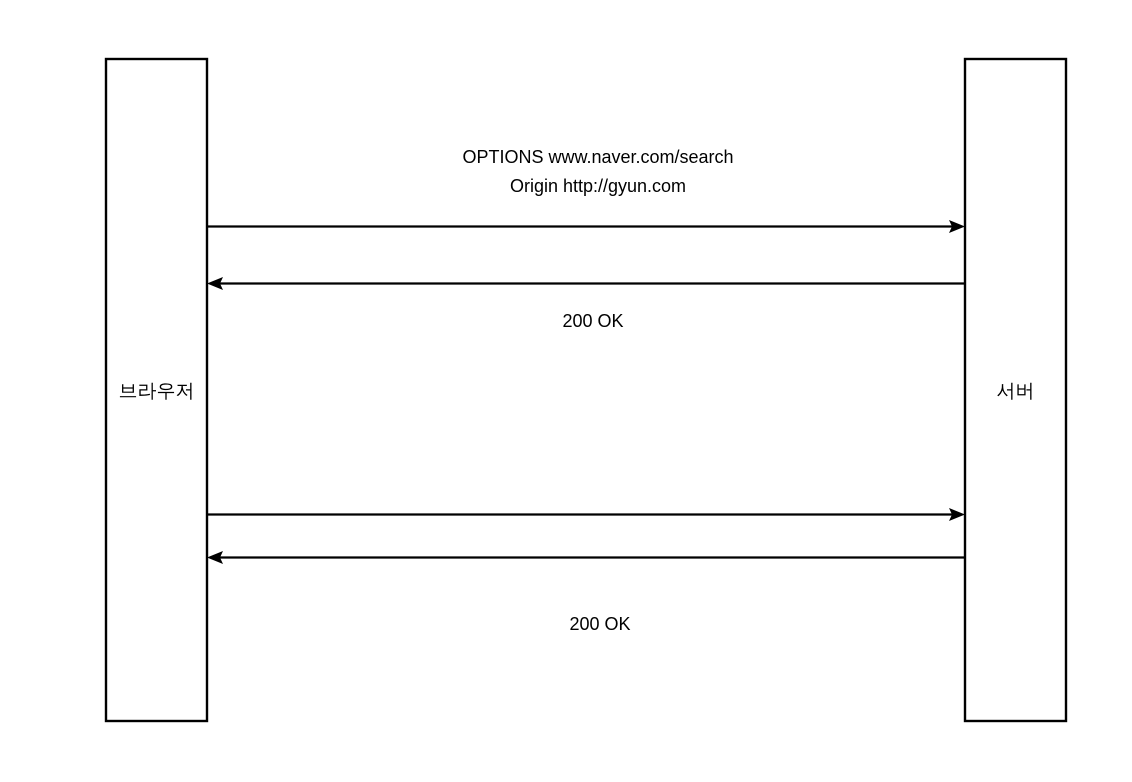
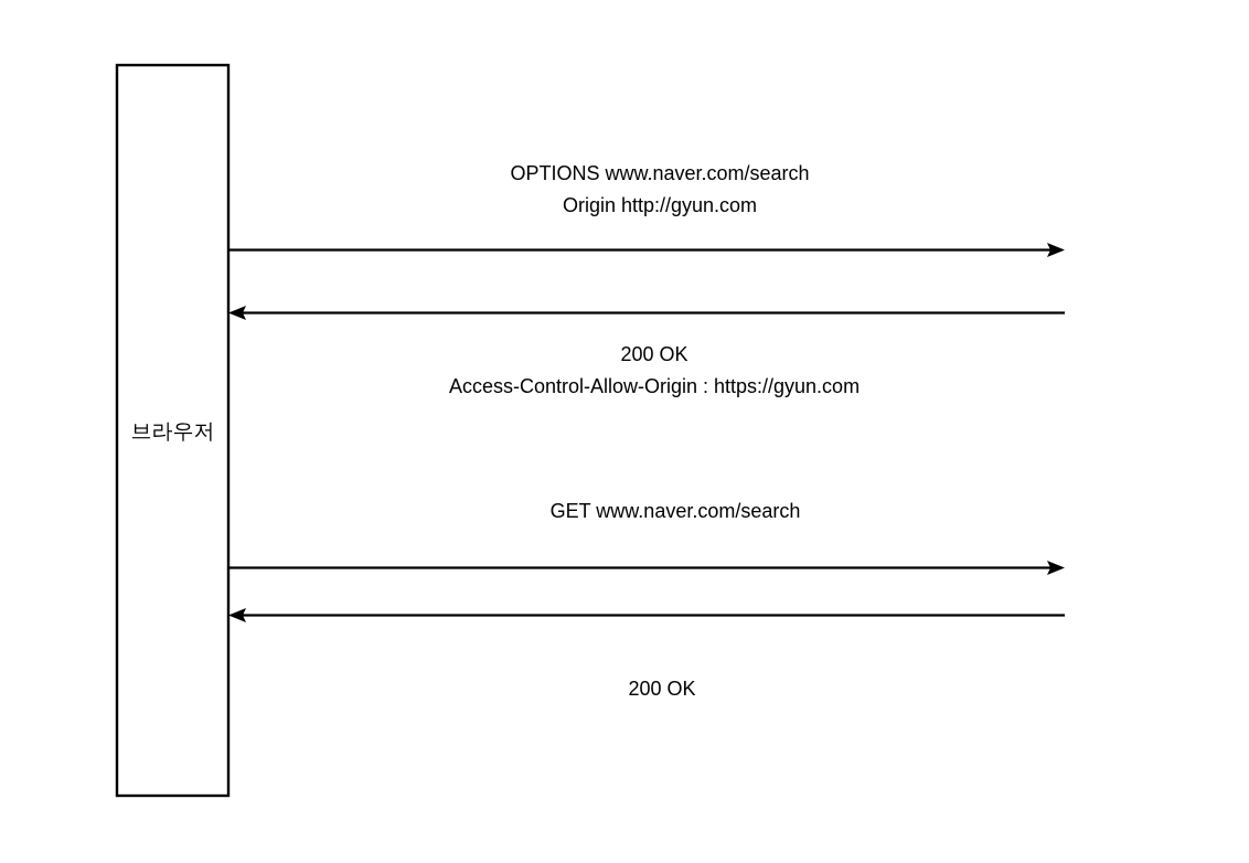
  브라우저
- 서버
  OPTIONS www.naver.com/search
  Origin http://gyun.com
  200 OK
+ Access-Control-Allow-Origin : https://gyun.com
+ GET www.naver.com/search
  200 OK
